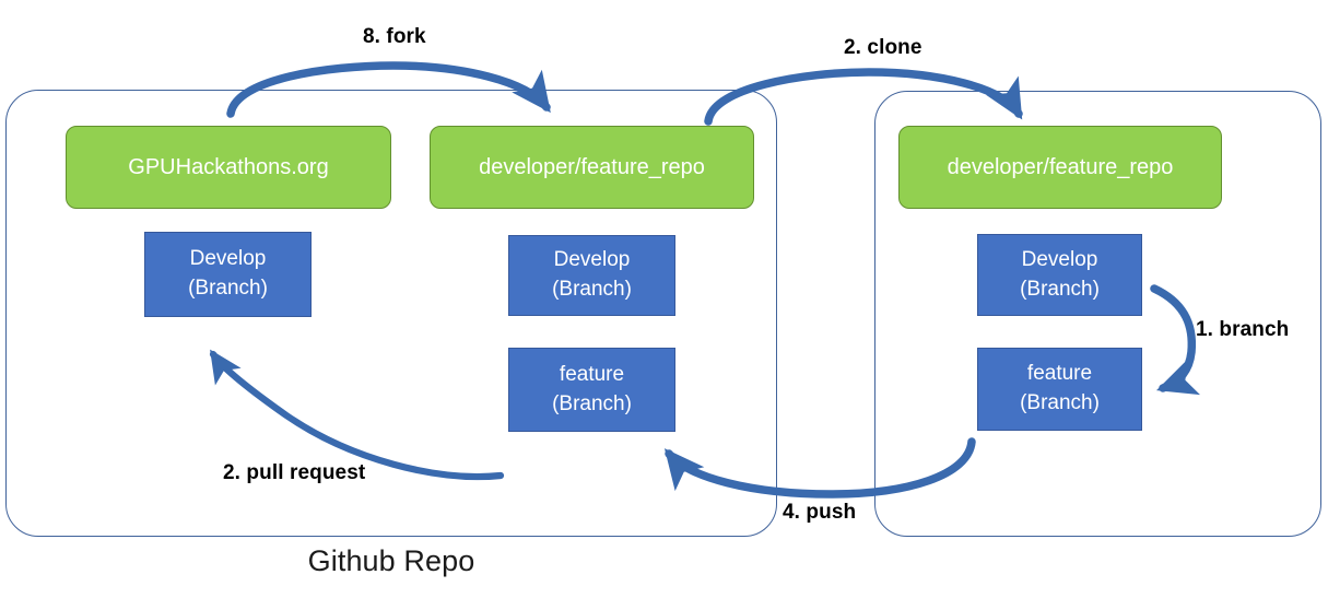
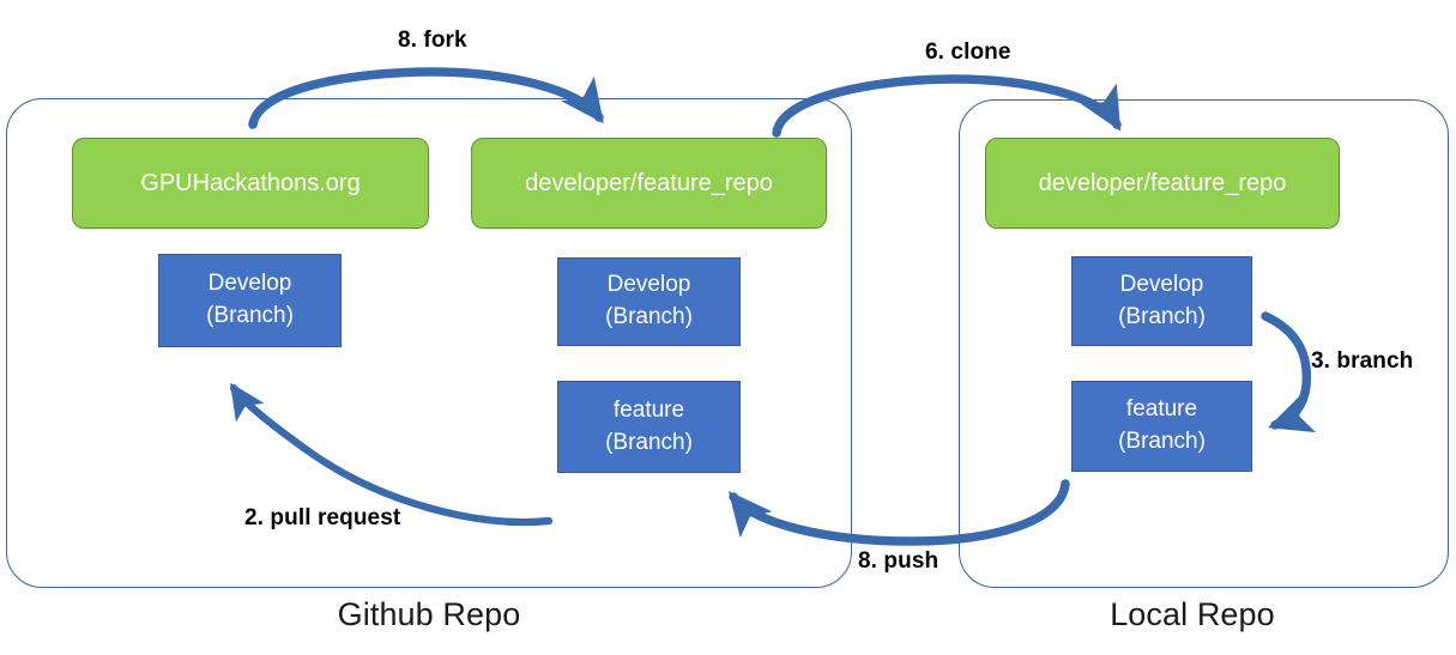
  GPUHackathons.org
  developer/feature_repo
  developer/feature_repo
  Develop
  (Branch)
  Develop
  (Branch)
  feature
  (Branch)
  Develop
  (Branch)
  feature
  (Branch)
  8. fork
- 2. clone
+ 6. clone
- 1. branch
+ 3. branch
- 4. push
+ 8. push
  2. pull request
  Github Repo
+ Local Repo
